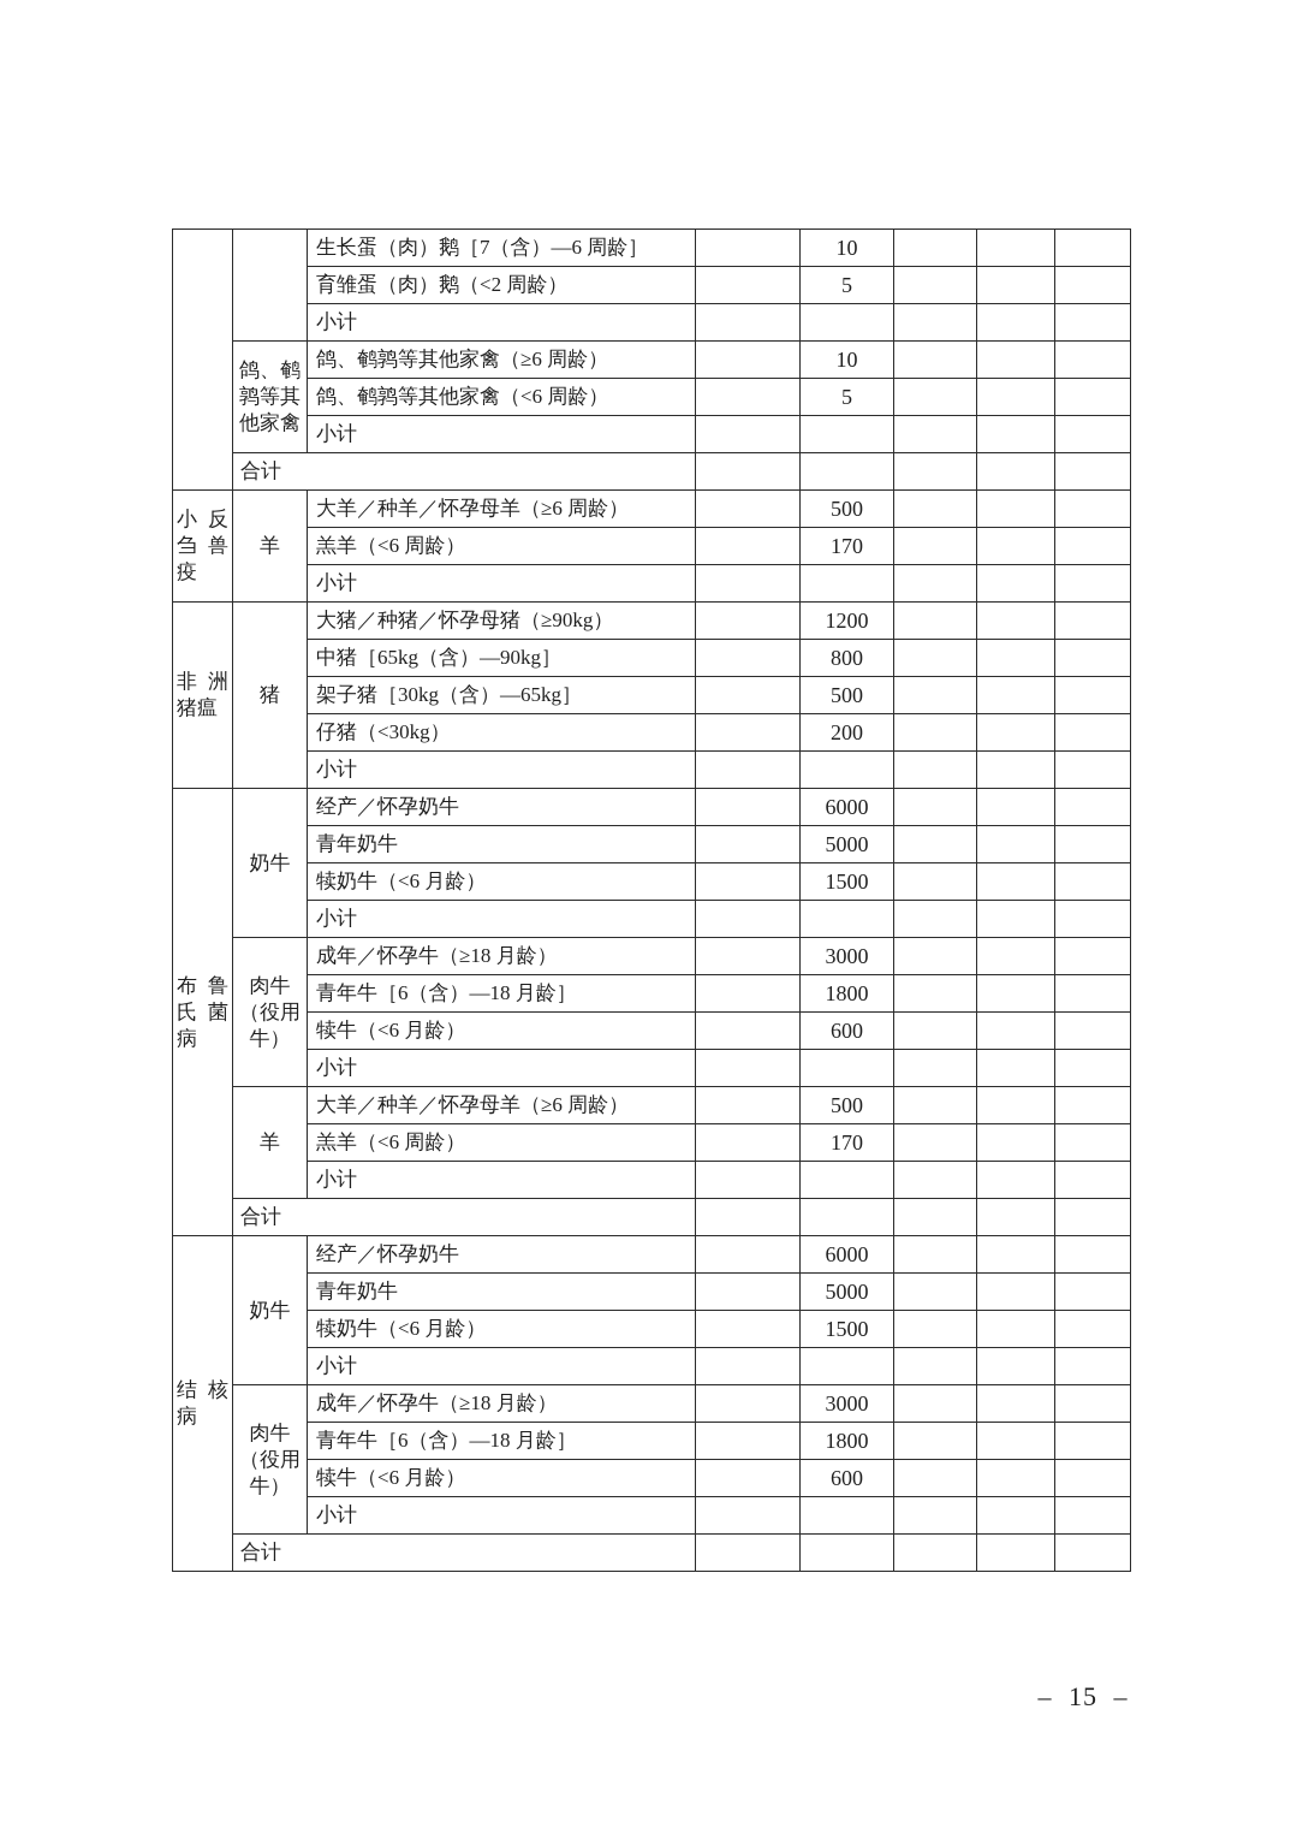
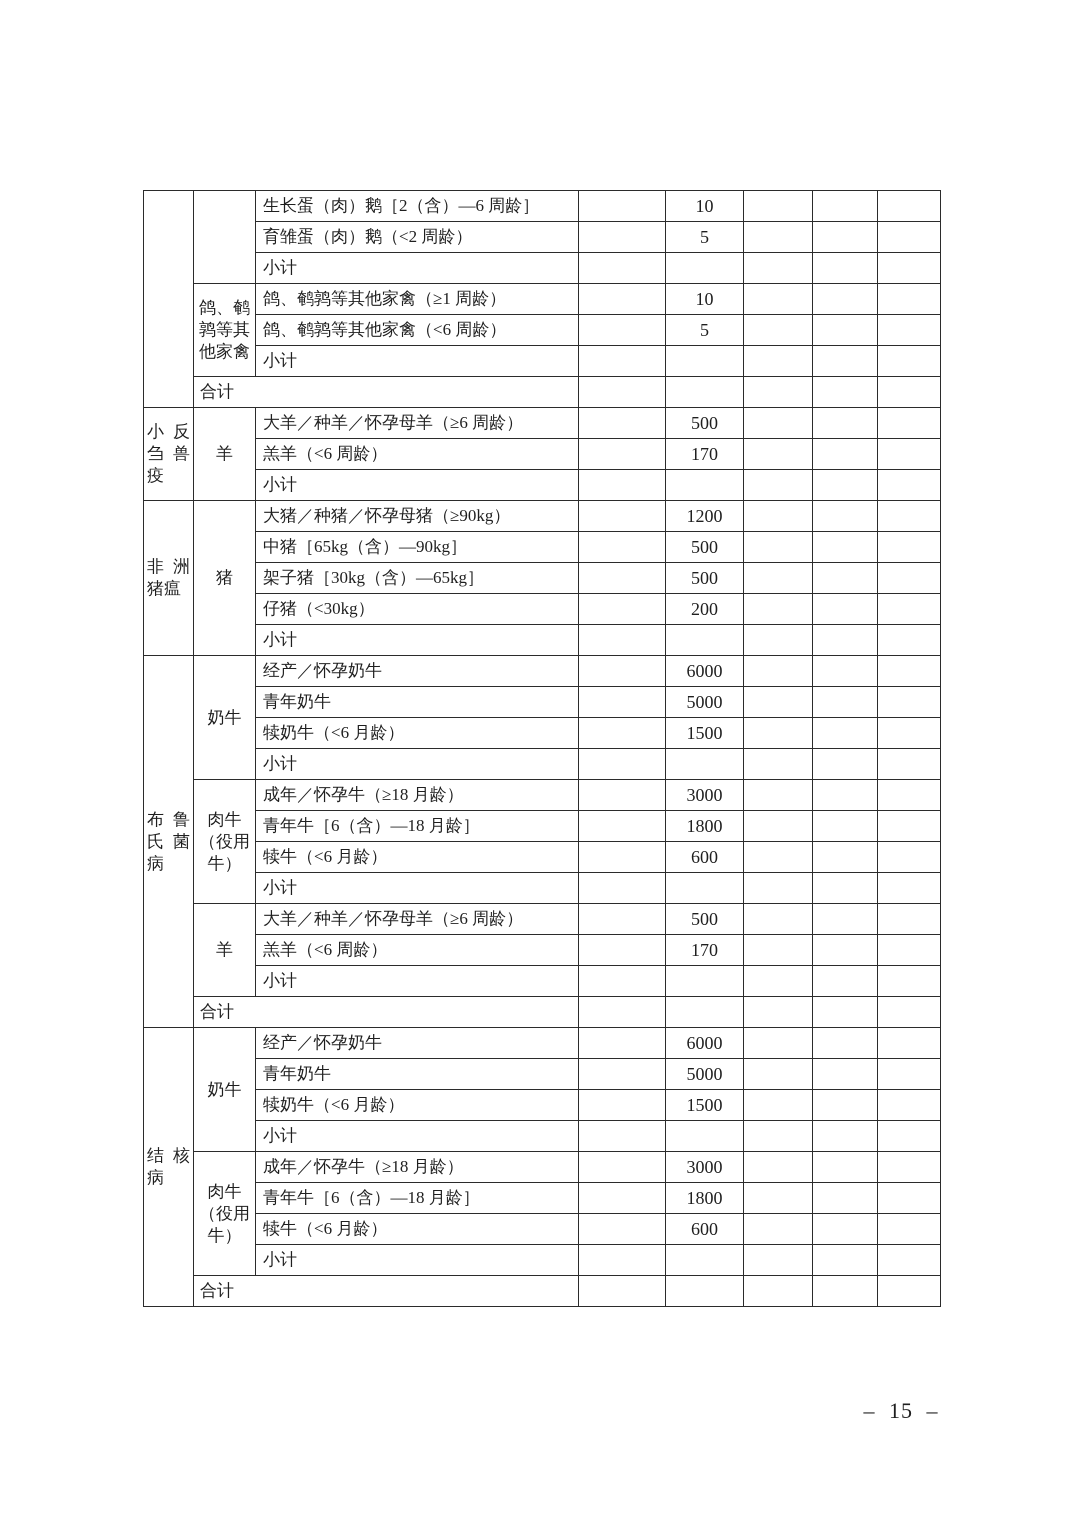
- 		生长蛋（肉）鹅［7（含）—6 周龄］		10
+ 		生长蛋（肉）鹅［2（含）—6 周龄］		10
  育雏蛋（肉）鹅（<2 周龄）		5
  小计
- 鸽、鹌鹑等其他家禽	鸽、鹌鹑等其他家禽（≥6 周龄）		10
+ 鸽、鹌鹑等其他家禽	鸽、鹌鹑等其他家禽（≥1 周龄）		10
  鸽、鹌鹑等其他家禽（<6 周龄）		5
  小计
  合计
  小反刍兽疫	羊	大羊／种羊／怀孕母羊（≥6 周龄）		500
  羔羊（<6 周龄）		170
  小计
  非洲猪瘟	猪	大猪／种猪／怀孕母猪（≥90kg）		1200
- 中猪［65kg（含）—90kg］		800
+ 中猪［65kg（含）—90kg］		500
  架子猪［30kg（含）—65kg］		500
  仔猪（<30kg）		200
  小计
  布鲁氏菌病	奶牛	经产／怀孕奶牛		6000
  青年奶牛		5000
  犊奶牛（<6 月龄）		1500
  小计
  肉牛（役用牛）	成年／怀孕牛（≥18 月龄）		3000
  青年牛［6（含）—18 月龄］		1800
  犊牛（<6 月龄）		600
  小计
  羊	大羊／种羊／怀孕母羊（≥6 周龄）		500
  羔羊（<6 周龄）		170
  小计
  合计
  结核病	奶牛	经产／怀孕奶牛		6000
  青年奶牛		5000
  犊奶牛（<6 月龄）		1500
  小计
  肉牛（役用牛）	成年／怀孕牛（≥18 月龄）		3000
  青年牛［6（含）—18 月龄］		1800
  犊牛（<6 月龄）		600
  小计
  合计
  – 15 –
